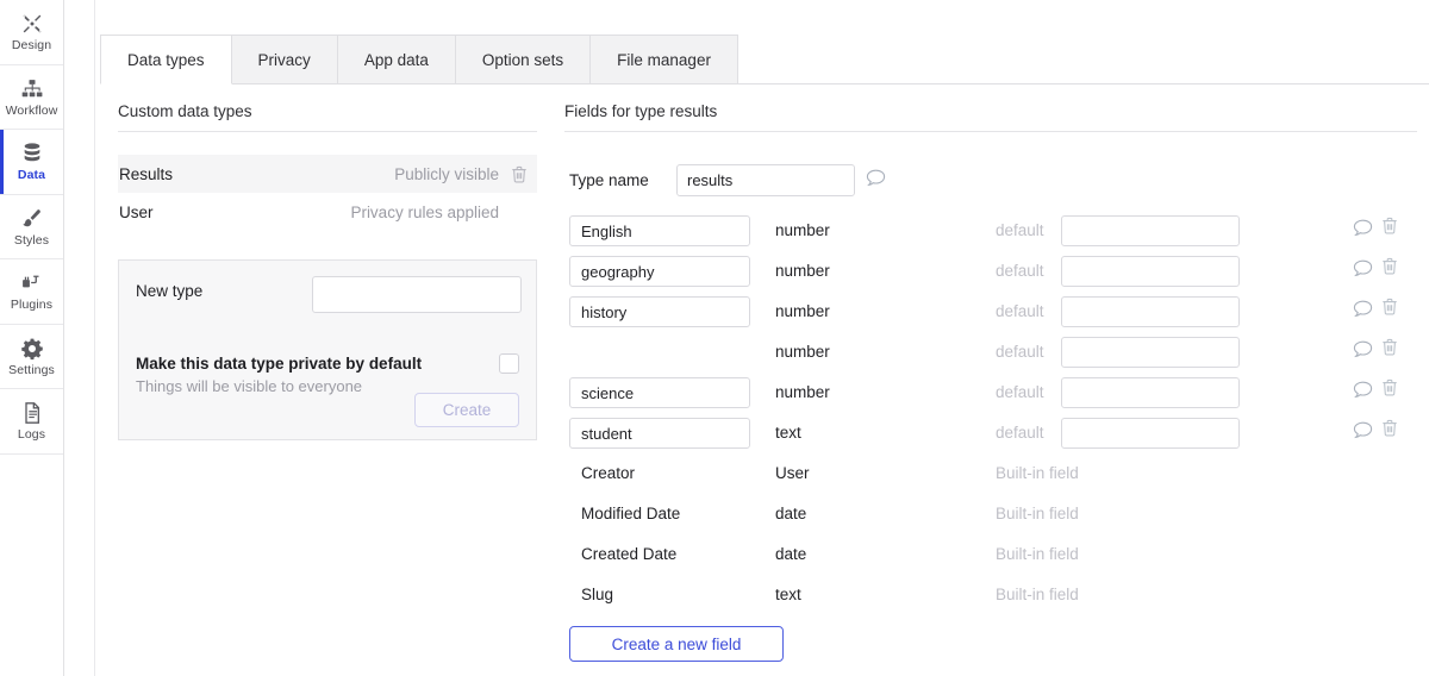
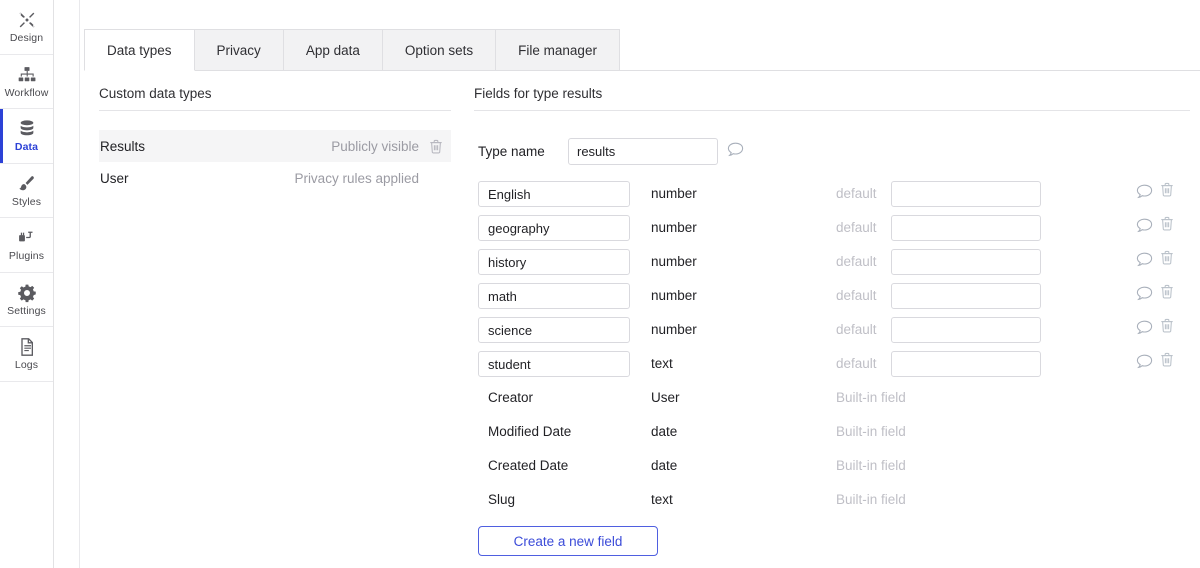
  Design
  Workflow
  Data
  Styles
  Plugins
  Settings
  Logs
  Data types
  Privacy
  App data
  Option sets
  File manager
  Custom data types
  Fields for type results
  Results
  Publicly visible
  User
  Privacy rules applied
- New type
- Make this data type private by default
- Things will be visible to everyone
- Create
  Type name
  results
  English
  number
  default
  geography
  number
  default
  history
  number
  default
+ math
  number
  default
  science
  number
  default
  student
  text
  default
  Creator
  User
  Built-in field
  Modified Date
  date
  Built-in field
  Created Date
  date
  Built-in field
  Slug
  text
  Built-in field
  Create a new field
